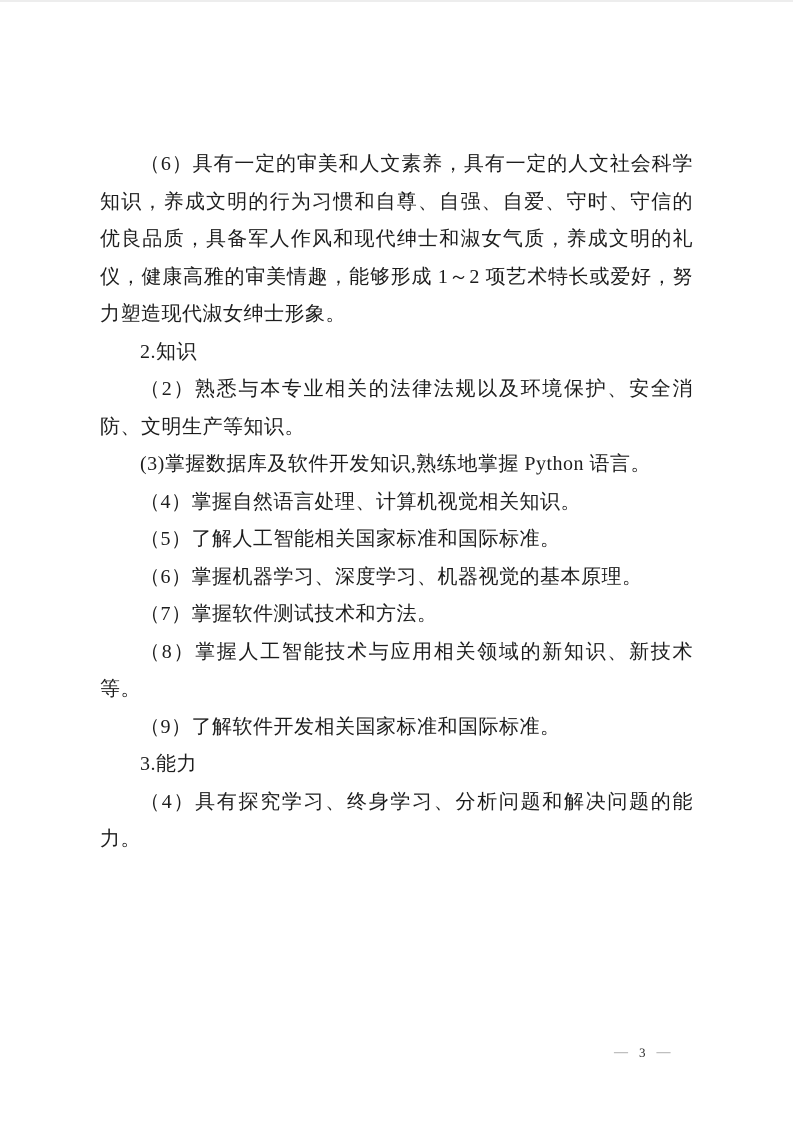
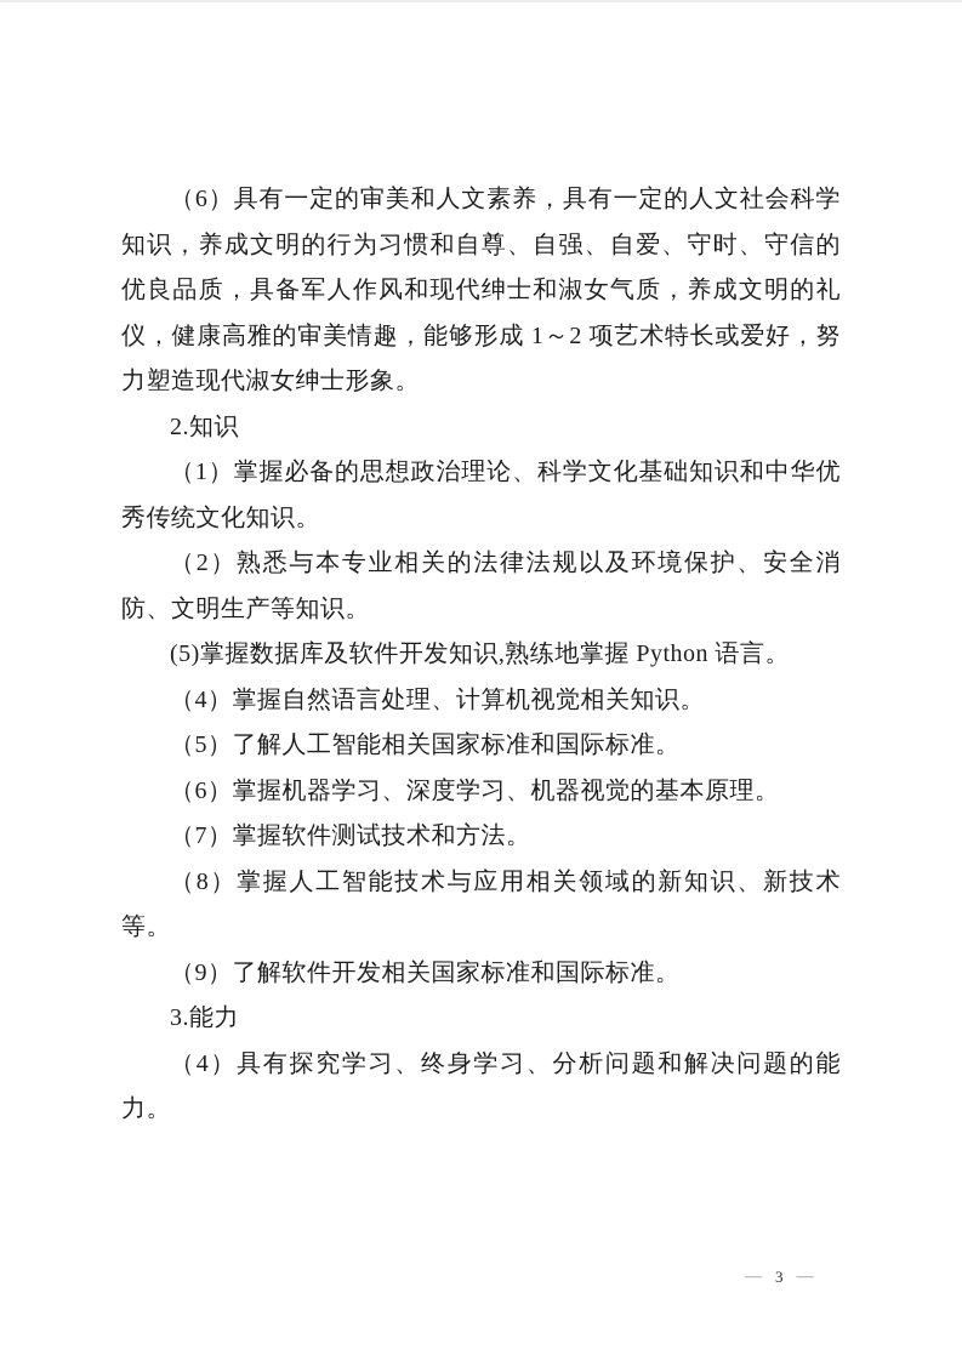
  （6）具有一定的审美和人文素养，具有一定的人文社会科学知识，养成文明的行为习惯和自尊、自强、自爱、守时、守信的优良品质，具备军人作风和现代绅士和淑女气质，养成文明的礼仪，健康高雅的审美情趣，能够形成 1～2 项艺术特长或爱好，努力塑造现代淑女绅士形象。
  2.知识
+ （1）掌握必备的思想政治理论、科学文化基础知识和中华优秀传统文化知识。
  （2）熟悉与本专业相关的法律法规以及环境保护、安全消防、文明生产等知识。
- (3)掌握数据库及软件开发知识,熟练地掌握 Python 语言。
+ (5)掌握数据库及软件开发知识,熟练地掌握 Python 语言。
  （4）掌握自然语言处理、计算机视觉相关知识。
  （5）了解人工智能相关国家标准和国际标准。
  （6）掌握机器学习、深度学习、机器视觉的基本原理。
  （7）掌握软件测试技术和方法。
  （8）掌握人工智能技术与应用相关领域的新知识、新技术等。
  （9）了解软件开发相关国家标准和国际标准。
  3.能力
  （4）具有探究学习、终身学习、分析问题和解决问题的能力。
  —
  3
  —
